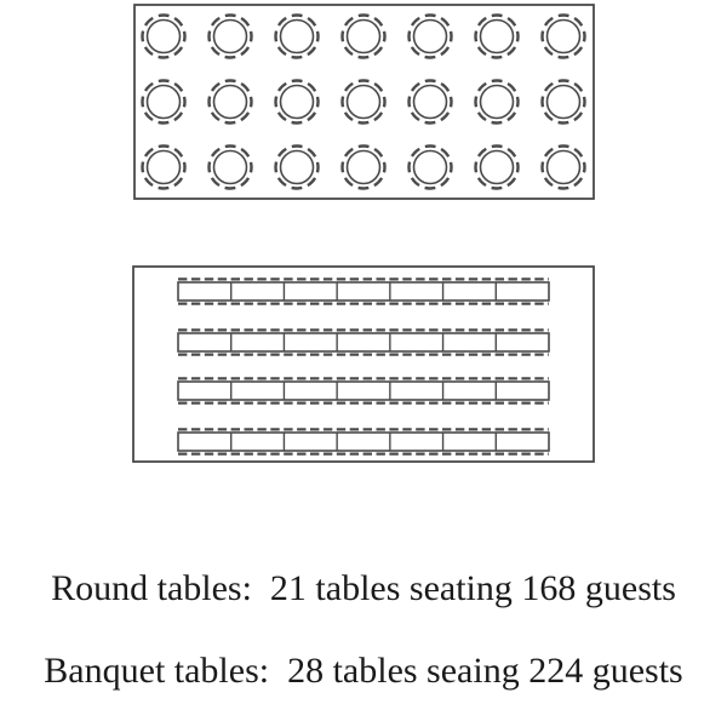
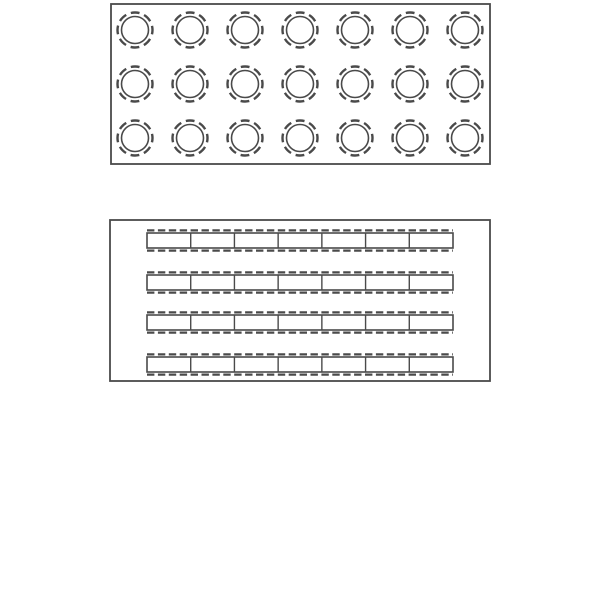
- Round tables: 21 tables seating 168 guests
- Banquet tables: 28 tables seaing 224 guests
